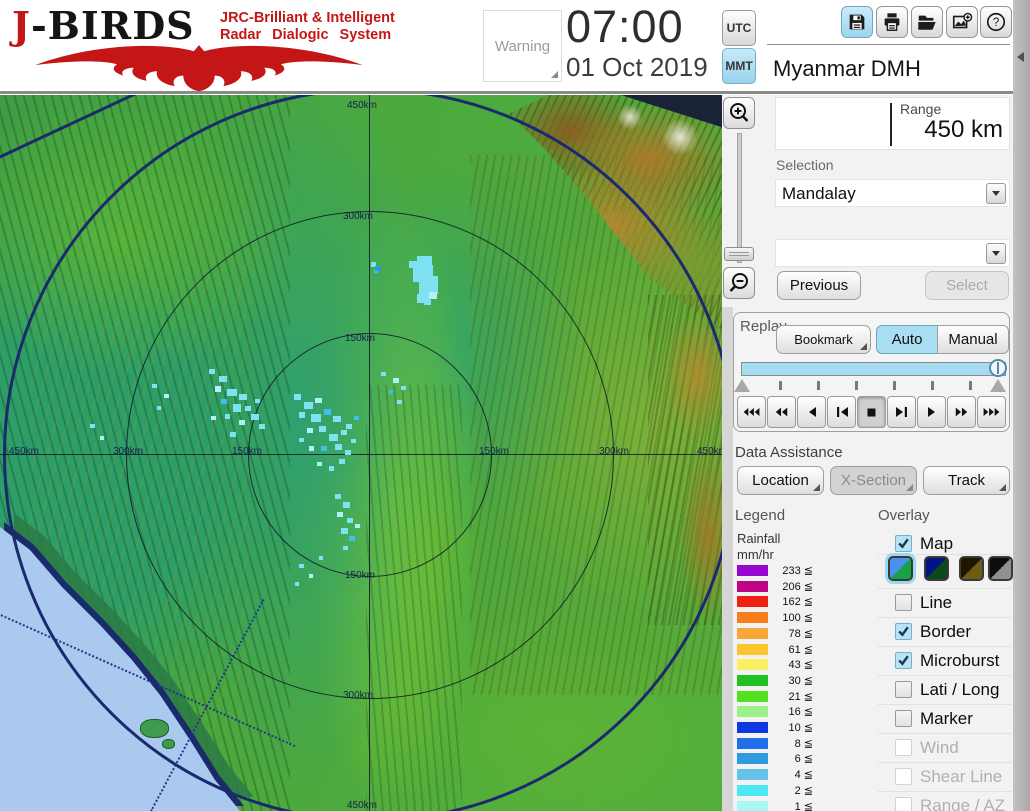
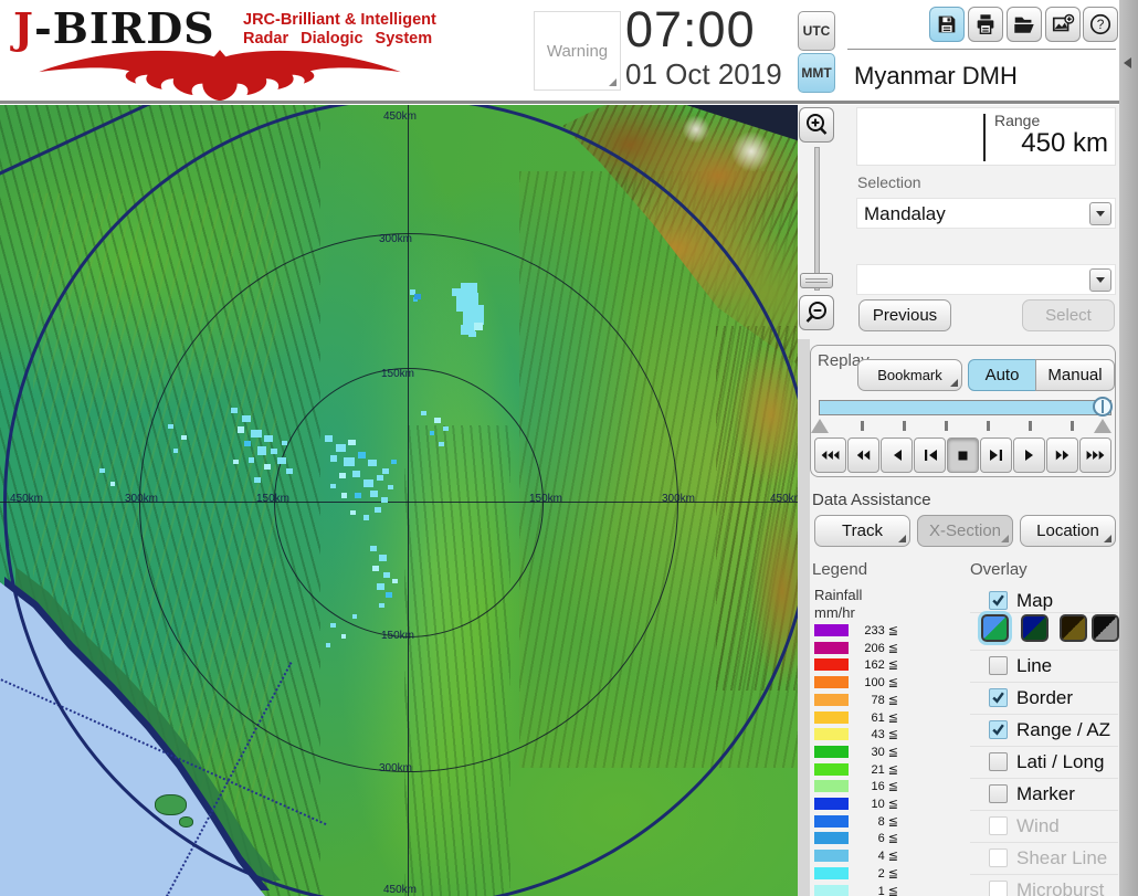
  J-BIRDS
  JRC-Brilliant & Intelligent
  Radar Dialogic System
  Warning
  07:00
  01 Oct 2019
  UTC
  MMT
  ?
  Myanmar DMH
  450km
  300km
  150km
  150km
  300km
  450km
  450km
  300km
  150km
  150km
  300km
  450k
  Range
  450 km
  Selection
  Mandalay
  Previous
  Select
  Repla
  Bookmark
  Auto
  Manual
  Data Assistance
- Location
+ Track
  X-Section
- Track
+ Location
  Legend
  Rainfall
  mm/hr
  233 ≦
  206 ≦
  162 ≦
  100 ≦
  78 ≦
  61 ≦
  43 ≦
  30 ≦
  21 ≦
  16 ≦
  10 ≦
  8 ≦
  6 ≦
  4 ≦
  2 ≦
  1 ≦
  Overlay
  Map
  Line
  Border
- Microburst
+ Range / AZ
  Lati / Long
  Marker
  Wind
  Shear Line
- Range / AZ
+ Microburst
